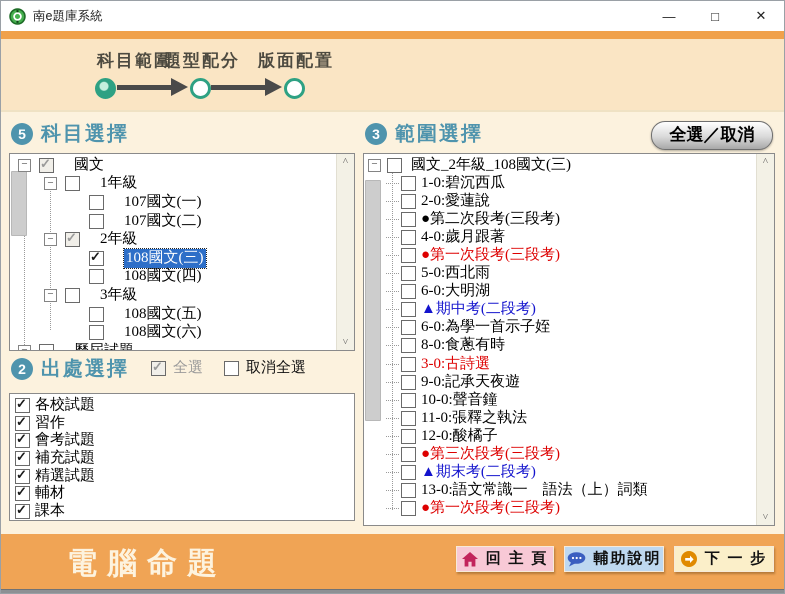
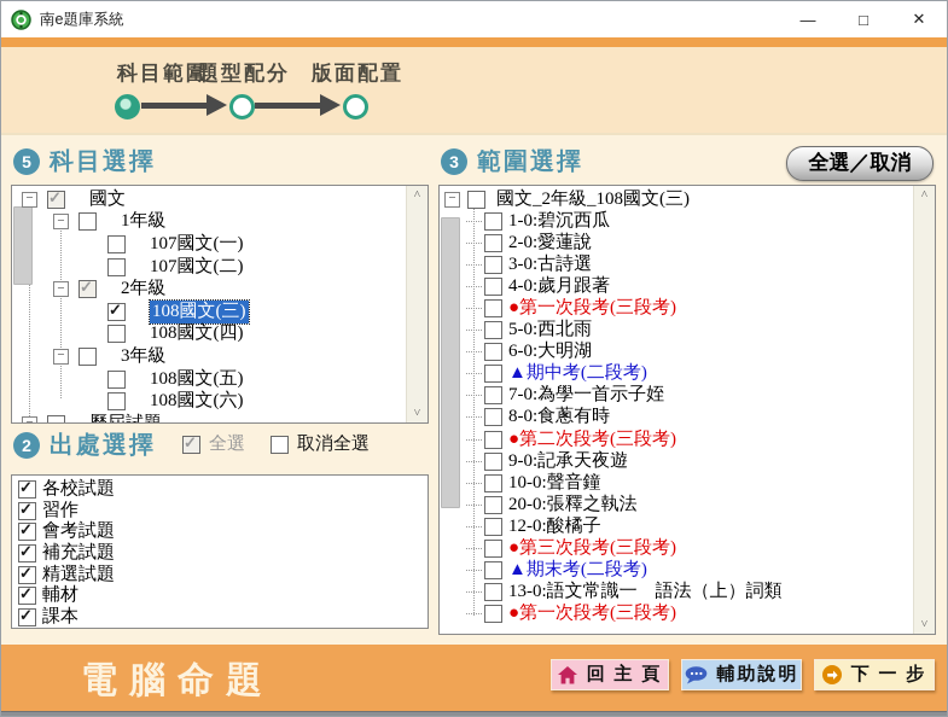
  南e題庫系統
  —
  □
  ✕
  科目範圍
  題型配分
  版面配置
  5
  科目選擇
  國文
  1年級
  107國文(一)
  107國文(二)
  2年級
  108國文(三)
  108國文(四)
  3年級
  108國文(五)
  108國文(六)
  ˄
  ˅
  2
  出處選擇
  全選
  取消全選
  各校試題
  習作
  會考試題
  補充試題
  精選試題
  輔材
  課本
  3
  範圍選擇
  全選／取消
  國文_2年級_108國文(三)
  1-0:碧沉西瓜
  2-0:愛蓮說
- ●第二次段考(三段考)
+ 3-0:古詩選
  4-0:歲月跟著
  ●第一次段考(三段考)
  5-0:西北雨
  6-0:大明湖
  ▲期中考(二段考)
- 6-0:為學一首示子姪
+ 7-0:為學一首示子姪
  8-0:食蔥有時
- 3-0:古詩選
+ ●第二次段考(三段考)
  9-0:記承天夜遊
  10-0:聲音鐘
- 11-0:張釋之執法
+ 20-0:張釋之執法
  12-0:酸橘子
  ●第三次段考(三段考)
  ▲期末考(二段考)
  13-0:語文常識一 語法（上）詞類
  ●第一次段考(三段考)
  ˄
  ˅
  電腦命題
  回 主 頁
  輔助說明
  下 一 步
